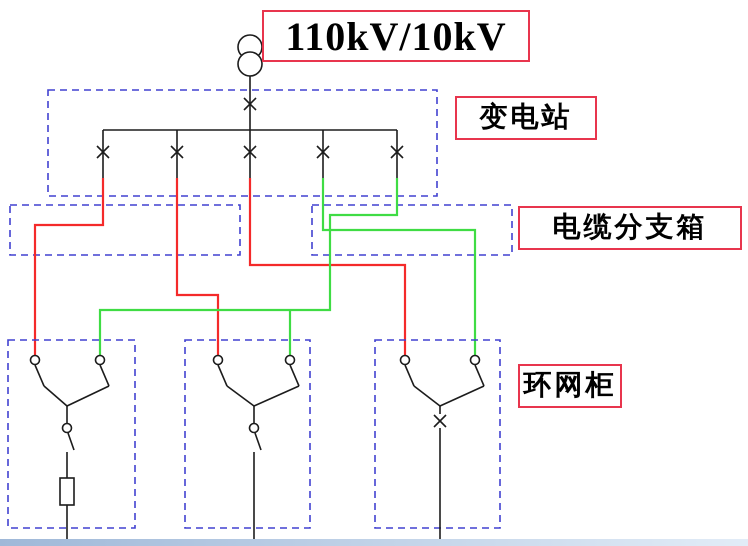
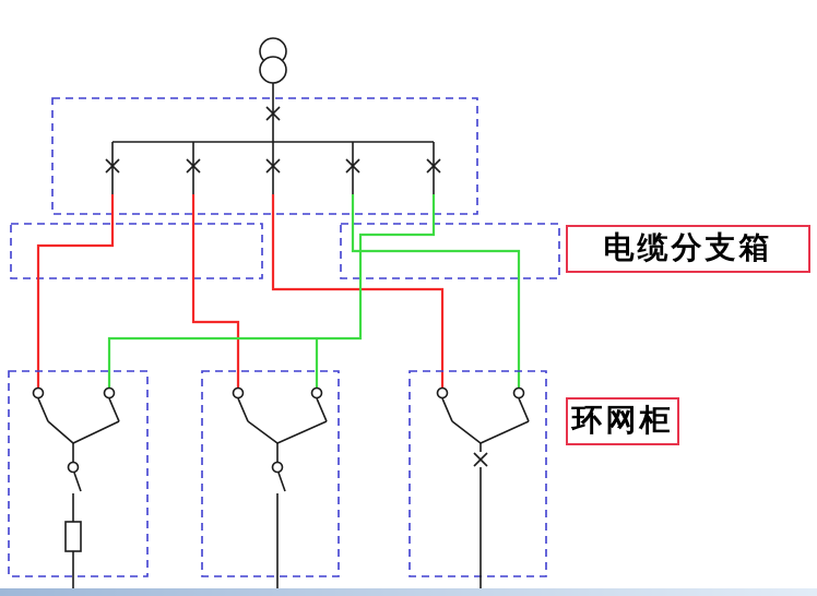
- 110kV/10kV
- 变电站
  电缆分支箱
  环网柜
